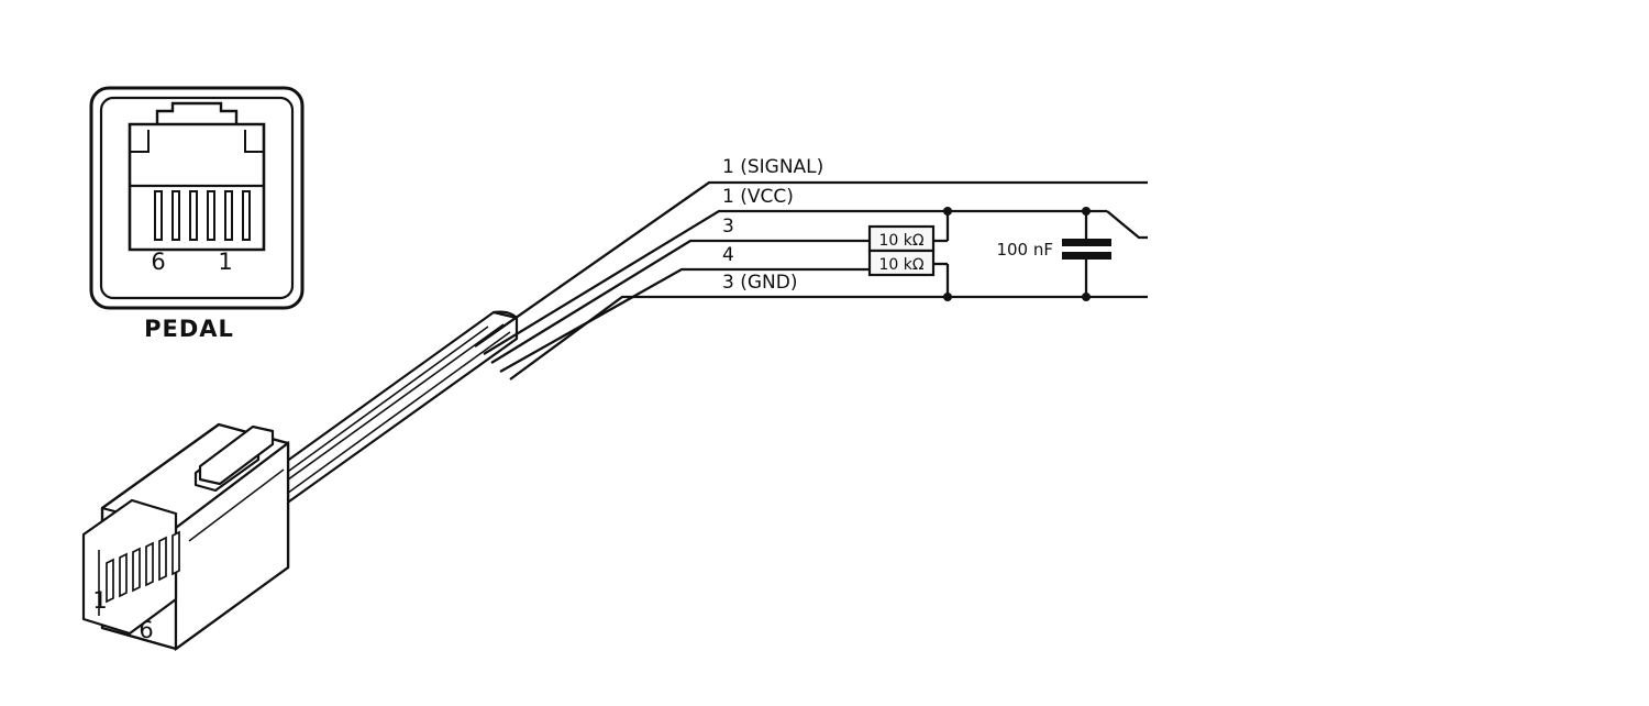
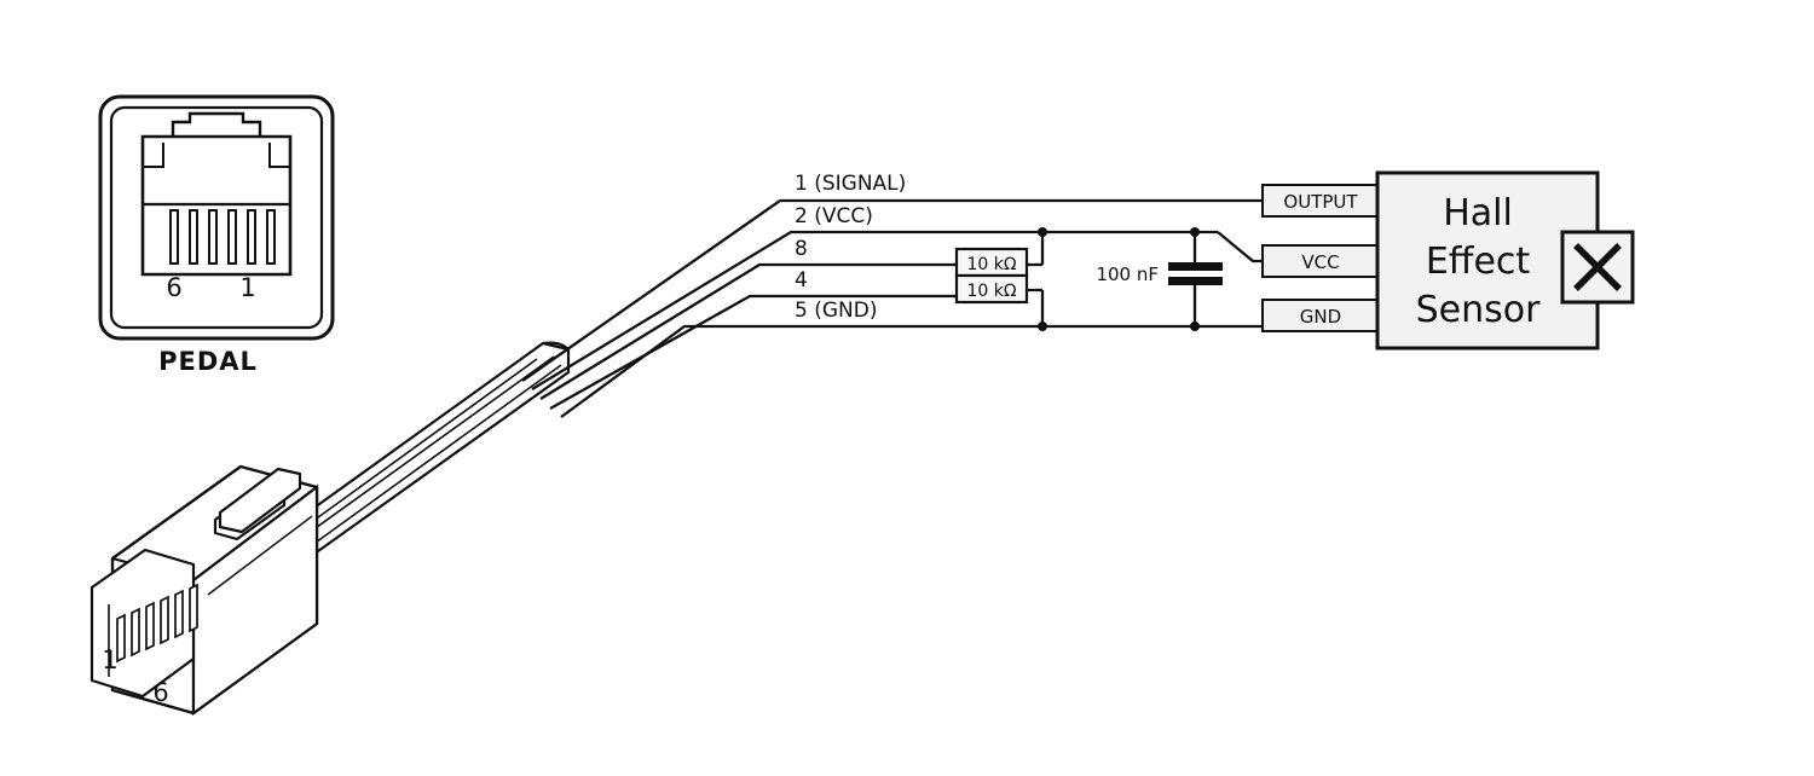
  6
  1
  PEDAL
  1
  6
  10 kΩ
  10 kΩ
  100 nF
+ OUTPUT
+ VCC
+ GND
+ Hall
+ Effect
+ Sensor
  1 (SIGNAL)
- 1 (VCC)
+ 2 (VCC)
- 3
+ 8
  4
- 3 (GND)
+ 5 (GND)
